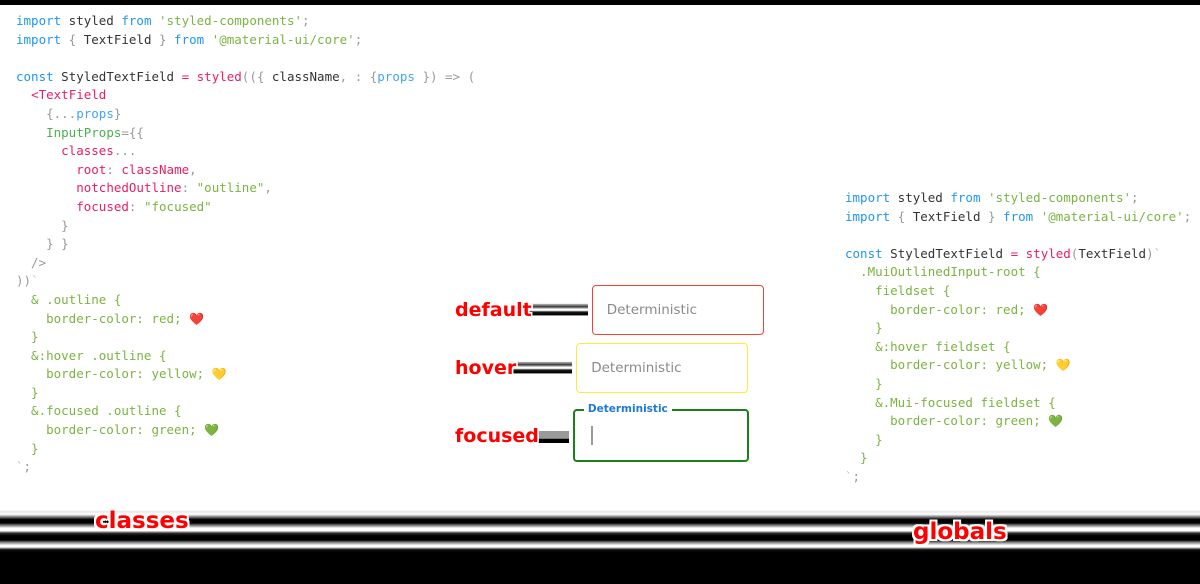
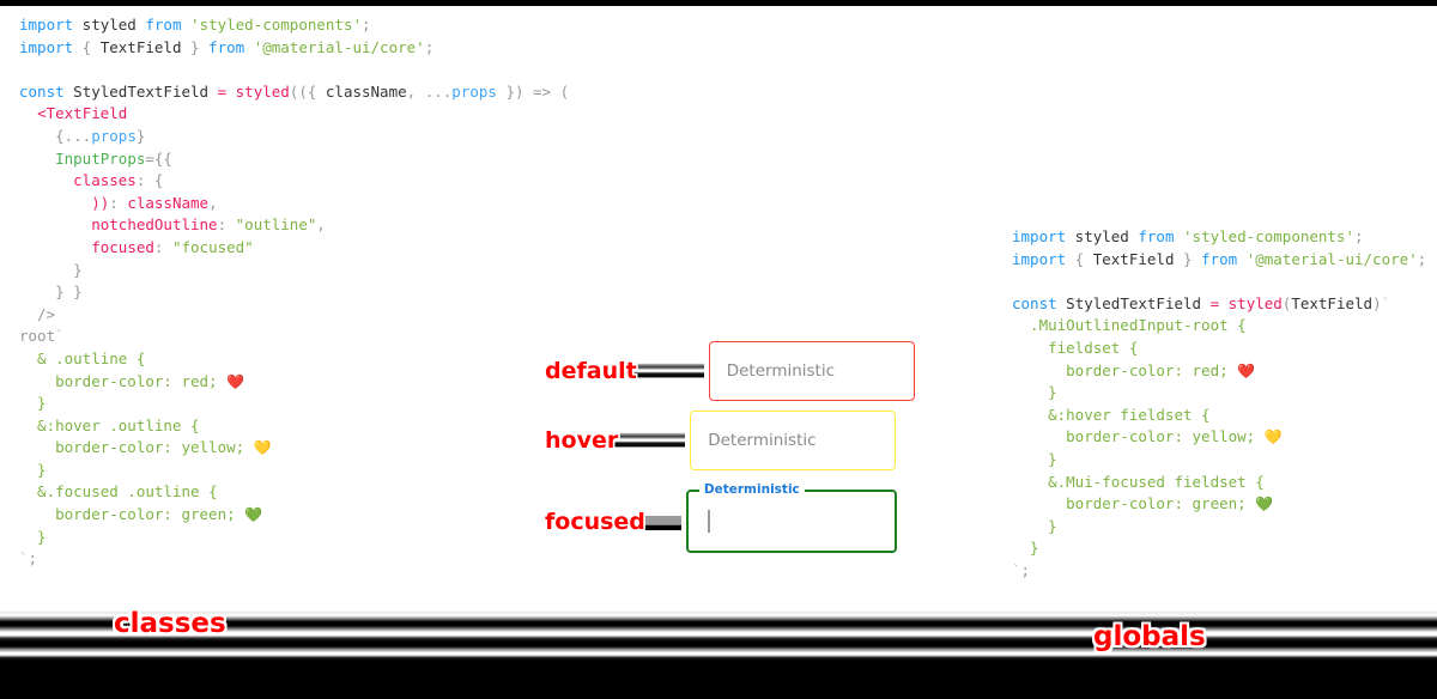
  import styled from 'styled-components';
  import { TextField } from '@material-ui/core';
- const StyledTextField = styled(({ className, : {props }) => (
+ const StyledTextField = styled(({ className, ...props }) => (
  <TextField
  {...props}
  InputProps={{
- classes...
+ classes: {
- root: className,
+ )): className,
  notchedOutline: "outline",
  focused: "focused"
  }
  } }
  />
- ))`
+ root`
  & .outline {
  border-color: red; ❤️
  }
  &:hover .outline {
  border-color: yellow; 💛
  }
  &.focused .outline {
  border-color: green; 💚
  }
  `;
  import styled from 'styled-components';
  import { TextField } from '@material-ui/core';
  const StyledTextField = styled(TextField)`
  .MuiOutlinedInput-root {
  fieldset {
  border-color: red; ❤️
  }
  &:hover fieldset {
  border-color: yellow; 💛
  }
  &.Mui-focused fieldset {
  border-color: green; 💚
  }
  }
  `;
  default
  Deterministic
  hover
  Deterministic
  focused
  Deterministic
  classes
  globals
